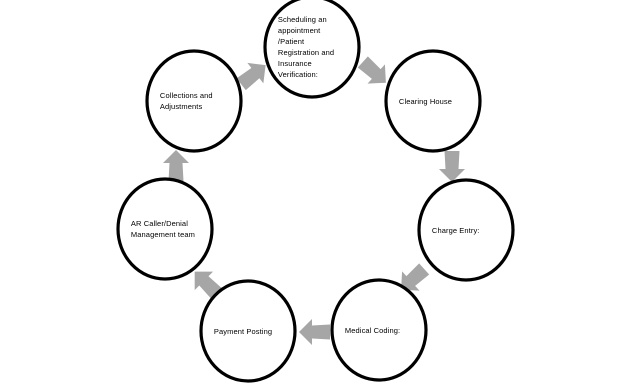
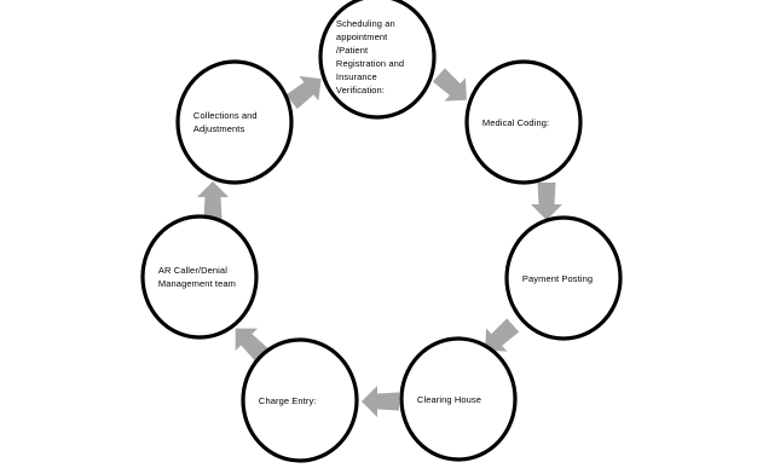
  Scheduling an appointment /Patient Registration and Insurance Verification:
- Clearing House
+ Medical Coding:
- Charge Entry:
+ Payment Posting
- Medical Coding:
+ Clearing House
- Payment Posting
+ Charge Entry:
  AR Caller/Denial Management team
  Collections and Adjustments
